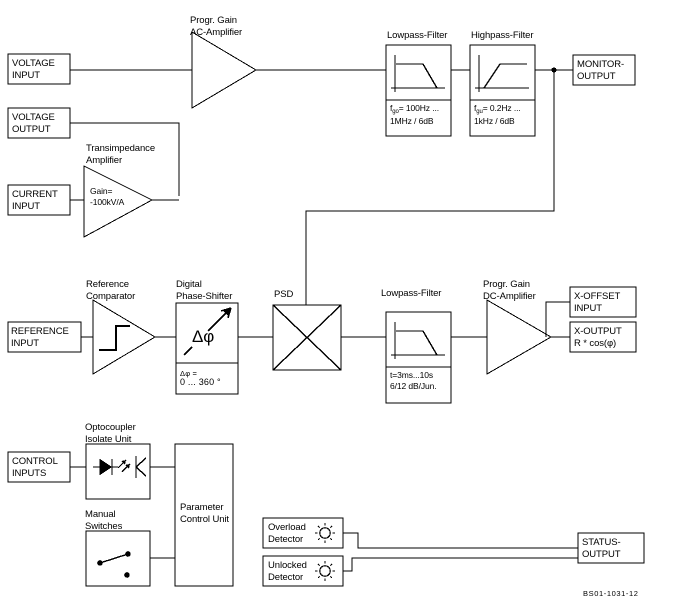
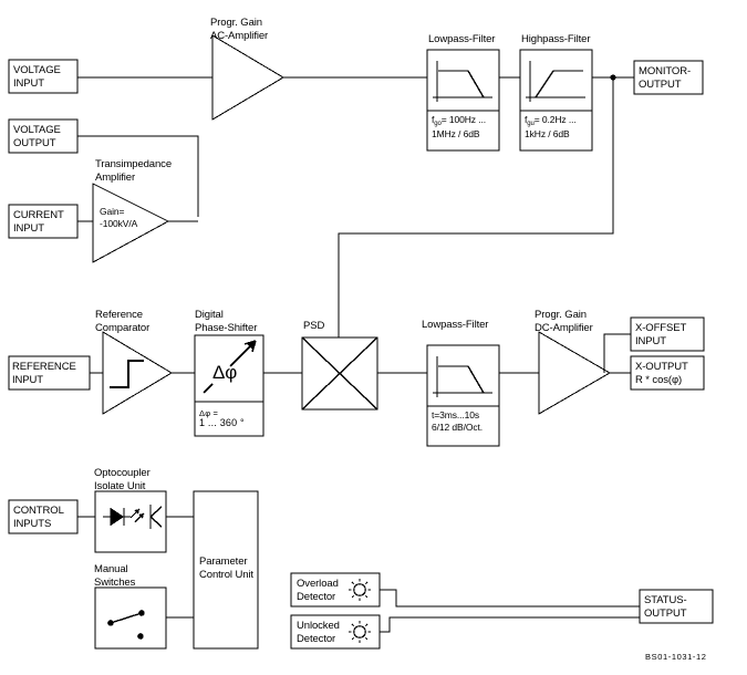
  VOLTAGE
  INPUT
  Progr. Gain
  AC-Amplifier
  Lowpass-Filter
  Highpass-Filter
  f = 100Hz ...
  1MHz / 6dB
  f = 0.2Hz ...
  1kHz / 6dB
  MONITOR-
  OUTPUT
  VOLTAGE
  OUTPUT
  Transimpedance
  Amplifier
  CURRENT
  INPUT
  Gain=
  -100kV/A
  Reference
  Comparator
  REFERENCE
  INPUT
  Digital
  Phase-Shifter
  Δφ
  Δφ =
- 0 ... 360 °
+ 1 ... 360 °
  PSD
  Lowpass-Filter
  t=3ms...10s
- 6/12 dB/Jun.
+ 6/12 dB/Oct.
  Progr. Gain
  DC-Amplifier
  X-OFFSET
  INPUT
  X-OUTPUT
  R * cos(φ)
  Optocoupler
  Isolate Unit
  CONTROL
  INPUTS
  Manual
  Switches
  Parameter
  Control Unit
  Overload
  Detector
  Unlocked
  Detector
  STATUS-
  OUTPUT
  BS01-1031-12
